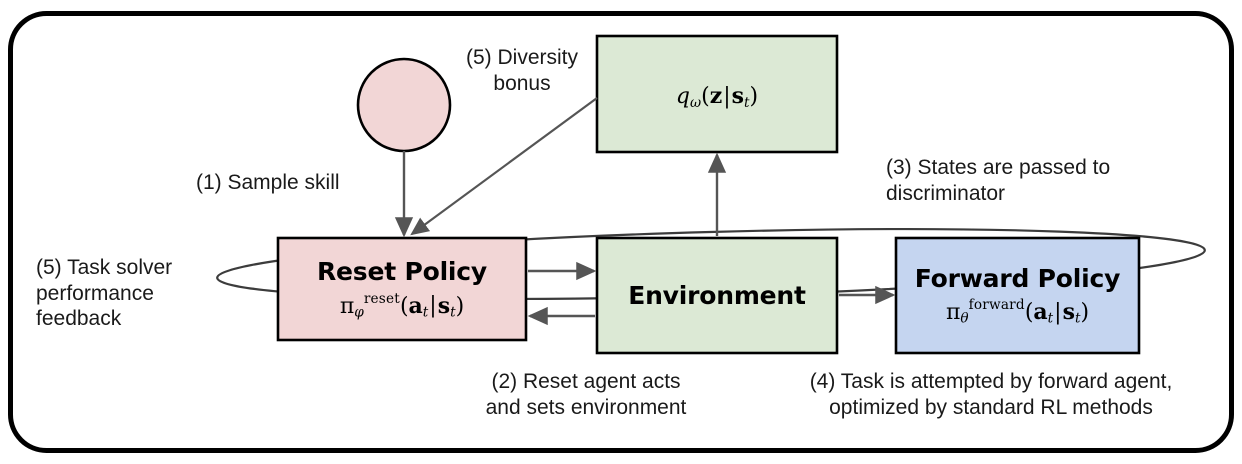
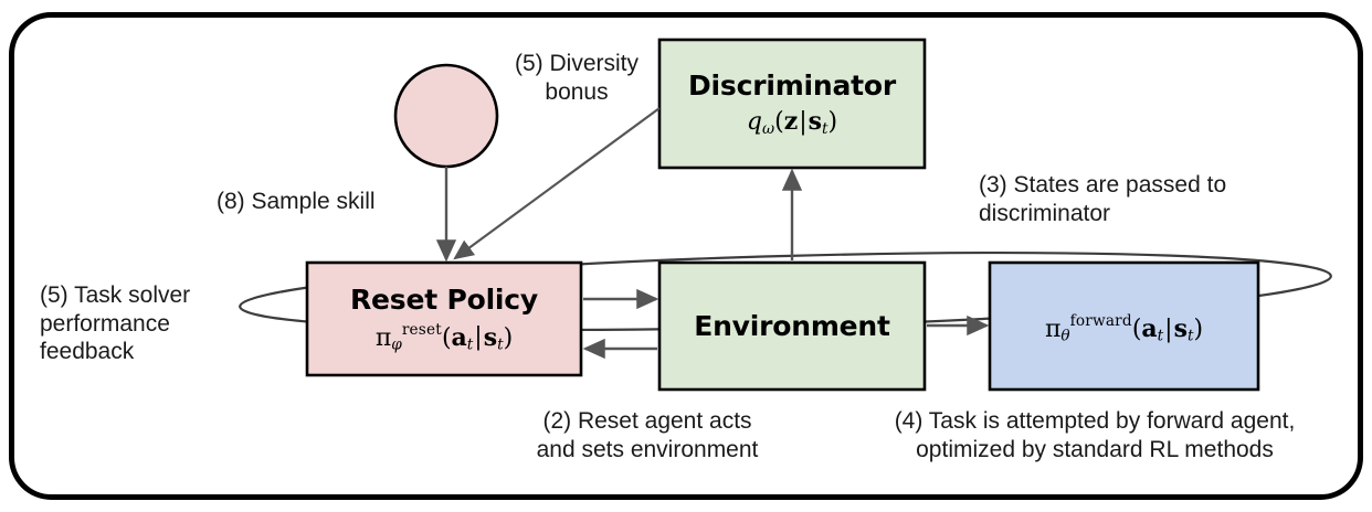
+ Discriminator
  qω(z|st)
  Reset Policy
  πφreset(at|st)
  Environment
- Forward Policy
  πθforward(at|st)
- (1) Sample skill
+ (8) Sample skill
  (2) Reset agent acts
  and sets environment
  (3) States are passed to
  discriminator
  (4) Task is attempted by forward agent,
  optimized by standard RL methods
  (5) Diversity
  bonus
  (5) Task solver
  performance
  feedback
